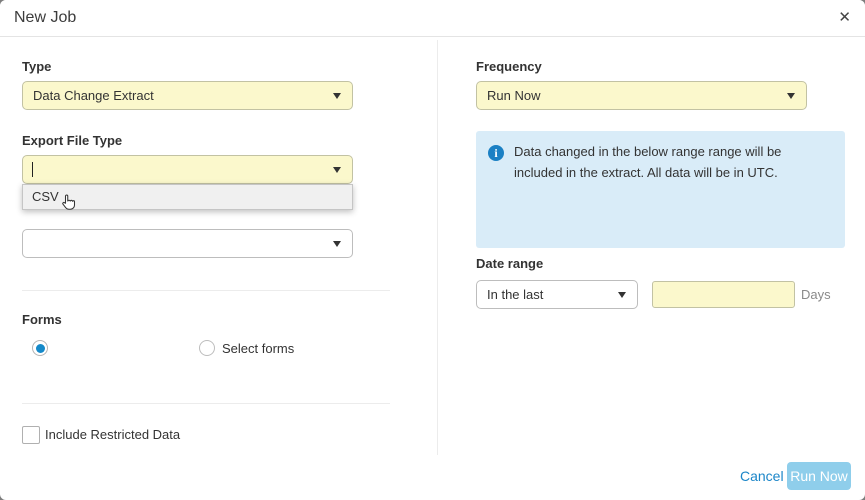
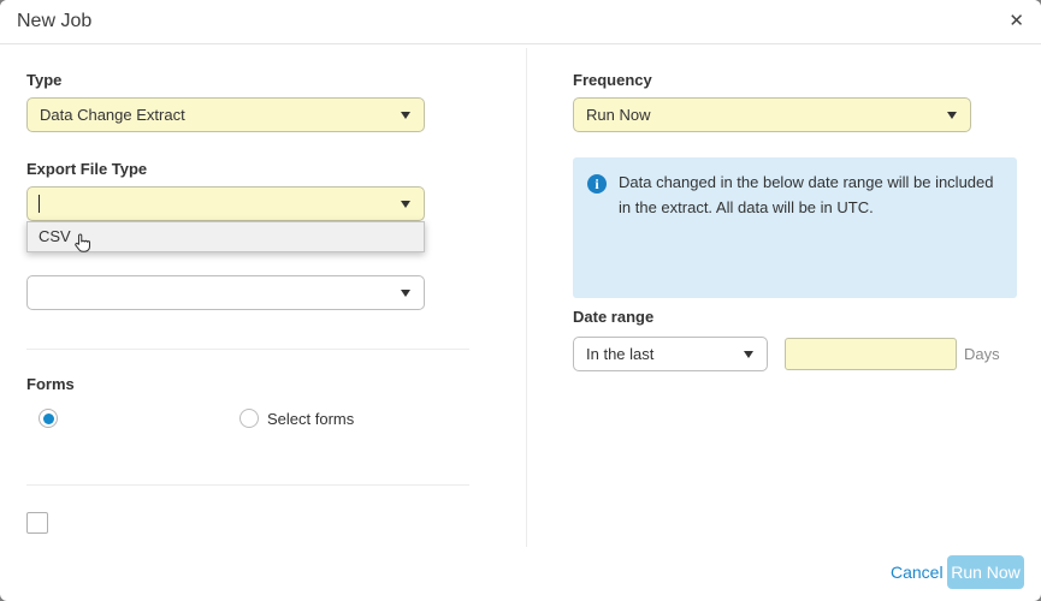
  New Job
  ✕
  Type
  Data Change Extract
  Export File Type
  CSV
  Forms
  Select forms
- Include Restricted Data
  Frequency
  Run Now
  i
- Data changed in the below range range will be included in the extract. All data will be in UTC.
+ Data changed in the below date range will be included in the extract. All data will be in UTC.
  Date range
  In the last
  Days
  Cancel
  Run Now
